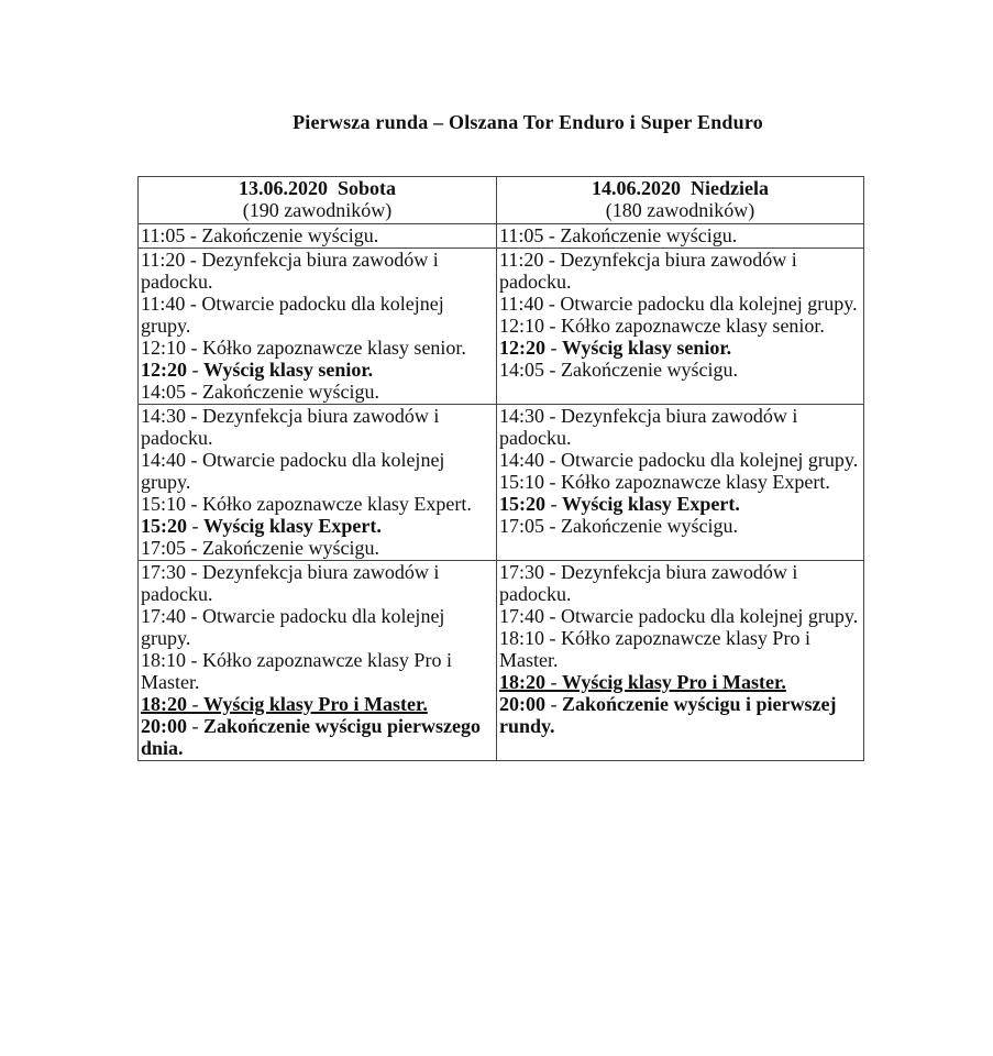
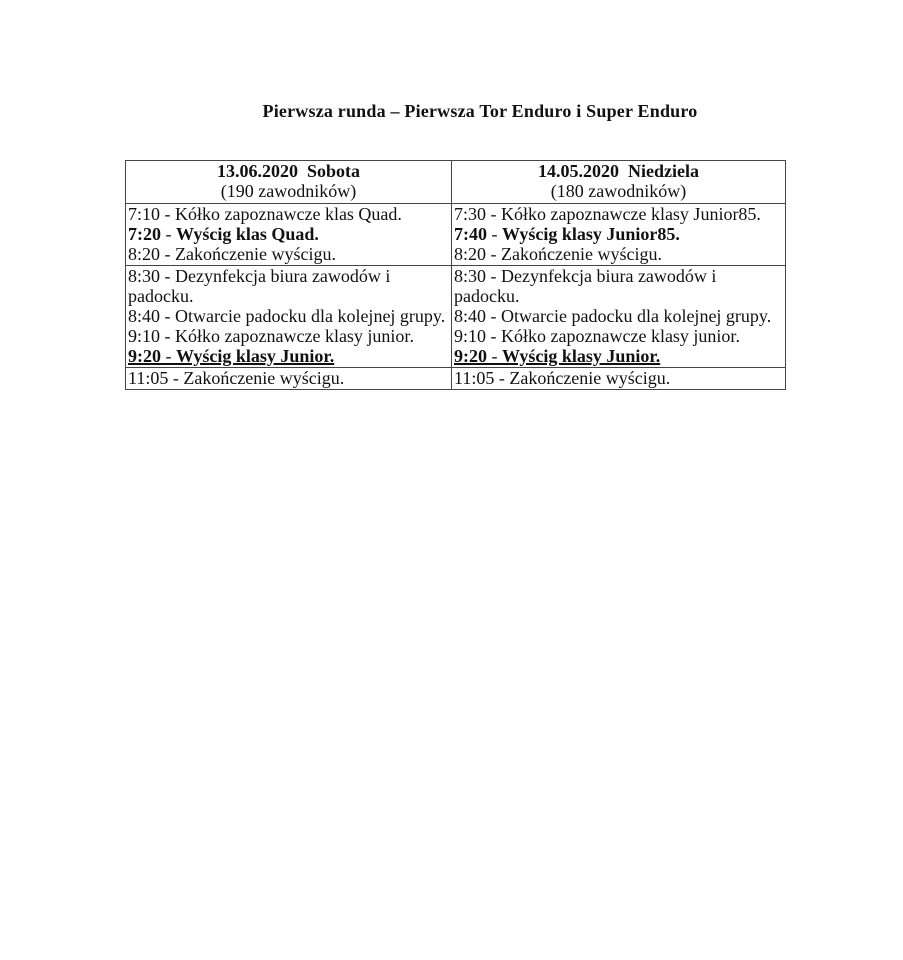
- Pierwsza runda – Olszana Tor Enduro i Super Enduro
+ Pierwsza runda – Pierwsza Tor Enduro i Super Enduro
- 13.06.2020 Sobota (190 zawodników)	14.06.2020 Niedziela (180 zawodników)
+ 13.06.2020 Sobota (190 zawodników)	14.05.2020 Niedziela (180 zawodników)
+ 7:10 - Kółko zapoznawcze klas Quad.7:20 - Wyścig klas Quad.8:20 - Zakończenie wyścigu.	7:30 - Kółko zapoznawcze klasy Junior85.7:40 - Wyścig klasy Junior85.8:20 - Zakończenie wyścigu.
+ 8:30 - Dezynfekcja biura zawodów i padocku.8:40 - Otwarcie padocku dla kolejnej grupy.9:10 - Kółko zapoznawcze klasy junior.9:20 - Wyścig klasy Junior.	8:30 - Dezynfekcja biura zawodów i padocku.8:40 - Otwarcie padocku dla kolejnej grupy.9:10 - Kółko zapoznawcze klasy junior.9:20 - Wyścig klasy Junior.
  11:05 - Zakończenie wyścigu.	11:05 - Zakończenie wyścigu.
- 11:20 - Dezynfekcja biura zawodów i padocku.11:40 - Otwarcie padocku dla kolejnej grupy.12:10 - Kółko zapoznawcze klasy senior.12:20 - Wyścig klasy senior.14:05 - Zakończenie wyścigu.	11:20 - Dezynfekcja biura zawodów i padocku.11:40 - Otwarcie padocku dla kolejnej grupy.12:10 - Kółko zapoznawcze klasy senior.12:20 - Wyścig klasy senior.14:05 - Zakończenie wyścigu.
- 14:30 - Dezynfekcja biura zawodów i padocku.14:40 - Otwarcie padocku dla kolejnej grupy.15:10 - Kółko zapoznawcze klasy Expert.15:20 - Wyścig klasy Expert.17:05 - Zakończenie wyścigu.	14:30 - Dezynfekcja biura zawodów i padocku.14:40 - Otwarcie padocku dla kolejnej grupy.15:10 - Kółko zapoznawcze klasy Expert.15:20 - Wyścig klasy Expert.17:05 - Zakończenie wyścigu.
- 17:30 - Dezynfekcja biura zawodów i padocku.17:40 - Otwarcie padocku dla kolejnej grupy.18:10 - Kółko zapoznawcze klasy Pro i Master.18:20 - Wyścig klasy Pro i Master.20:00 - Zakończenie wyścigu pierwszego dnia.	17:30 - Dezynfekcja biura zawodów i padocku.17:40 - Otwarcie padocku dla kolejnej grupy.18:10 - Kółko zapoznawcze klasy Pro i Master.18:20 - Wyścig klasy Pro i Master.20:00 - Zakończenie wyścigu i pierwszej rundy.
